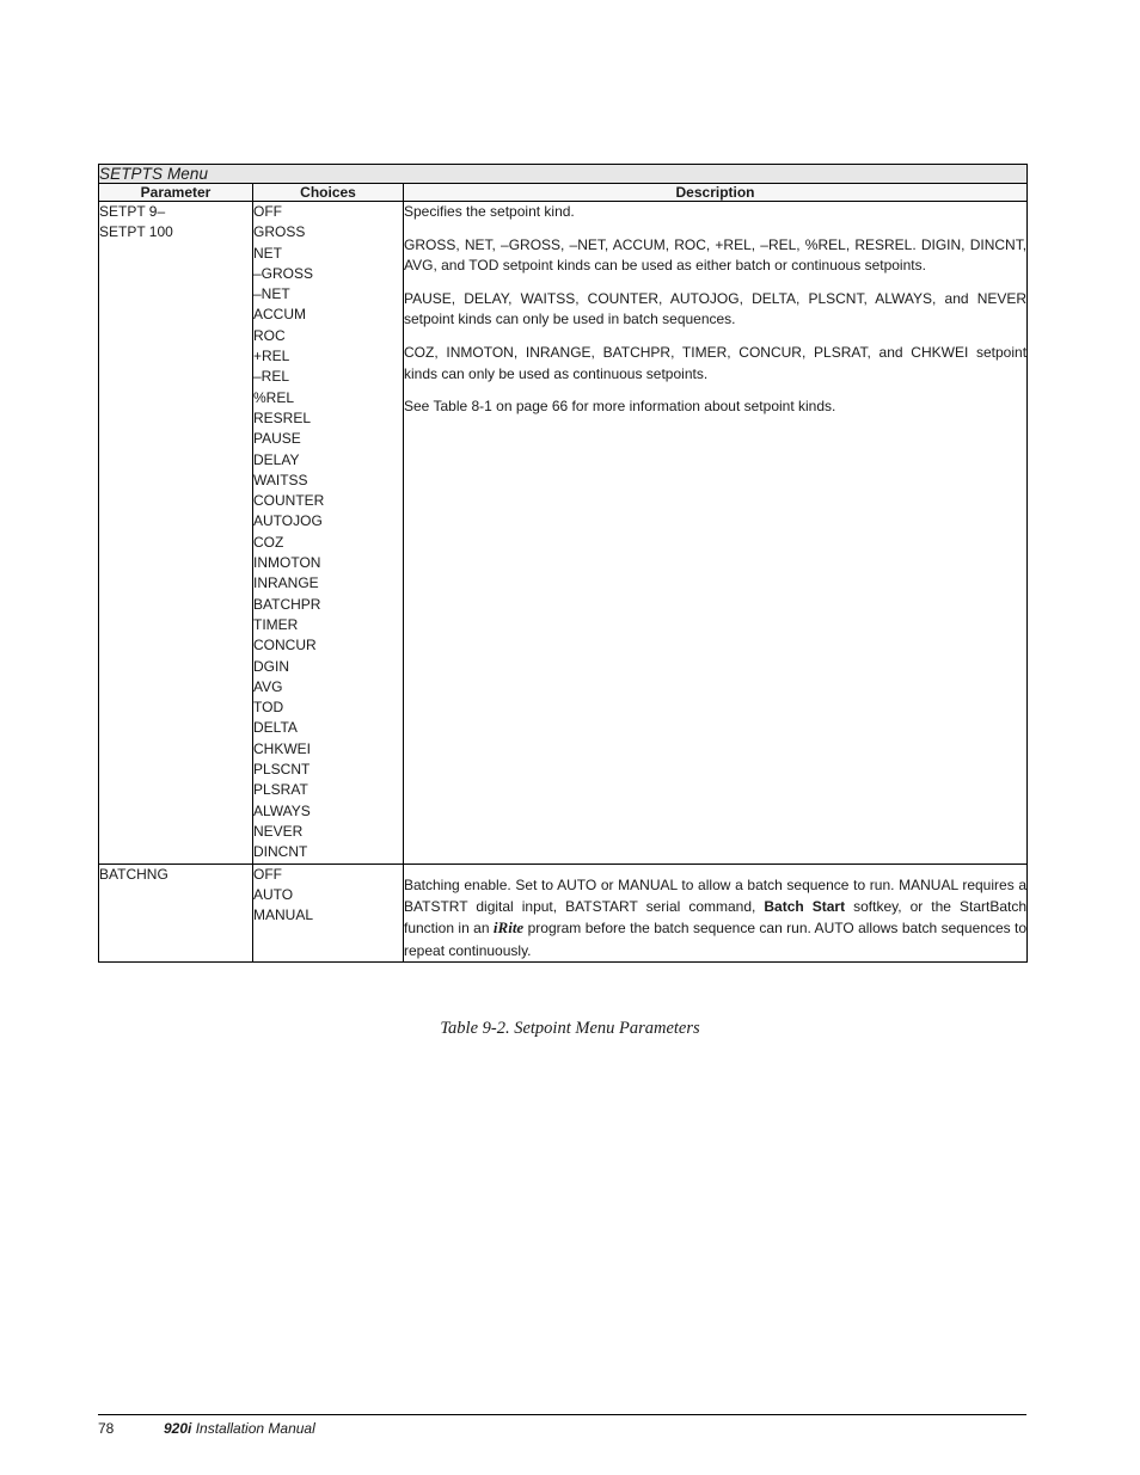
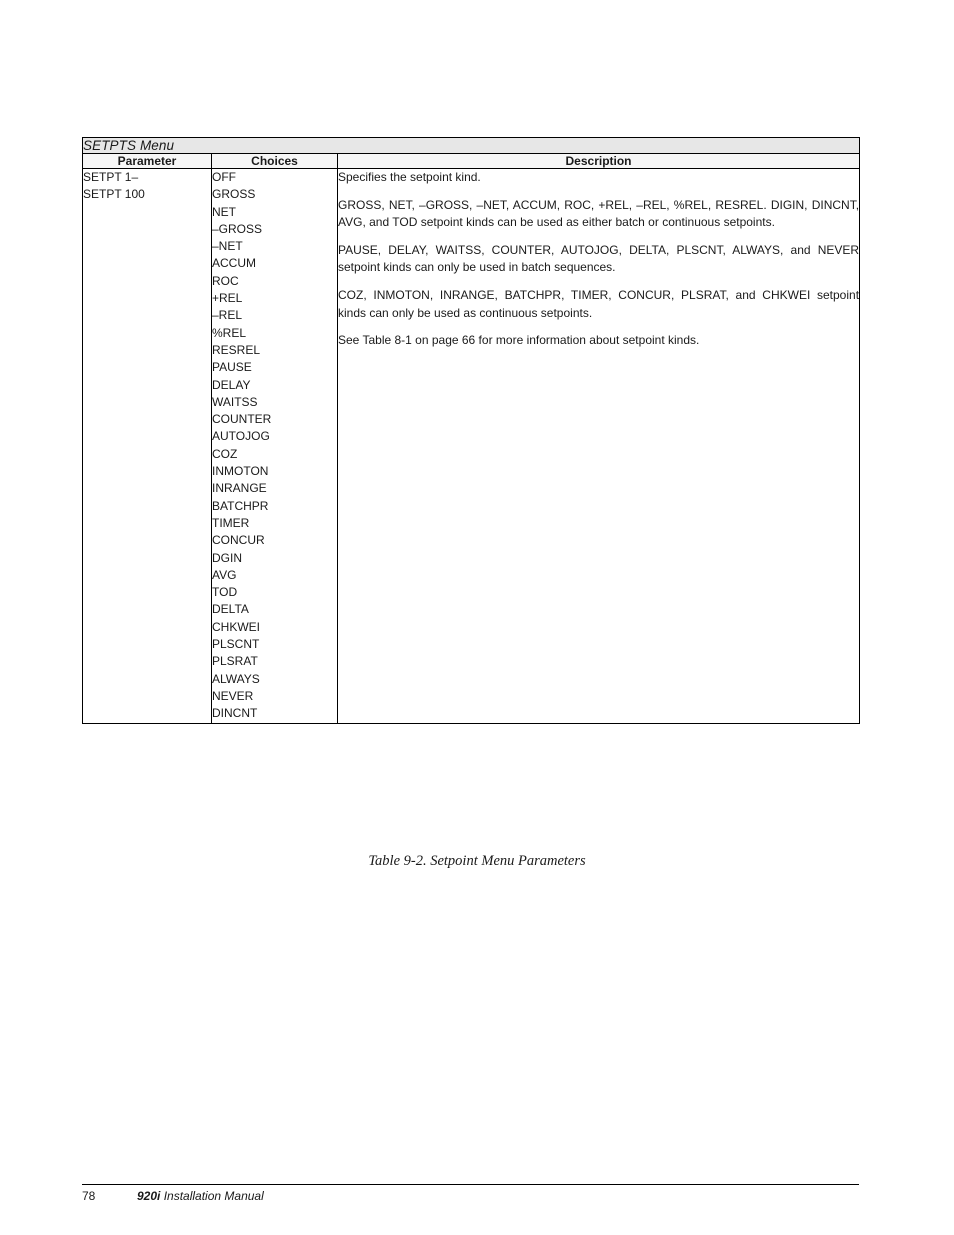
  SETPTS Menu
  Parameter	Choices	Description
- SETPT 9– SETPT 100	OFFGROSSNET–GROSS–NETACCUMROC+REL–REL%RELRESRELPAUSEDELAYWAITSSCOUNTERAUTOJOGCOZINMOTONINRANGEBATCHPRTIMERCONCURDGINAVGTODDELTACHKWEIPLSCNTPLSRATALWAYSNEVERDINCNT	Specifies the setpoint kind.GROSS, NET, –GROSS, –NET, ACCUM, ROC, +REL, –REL, %REL, RESREL. DIGIN, DINCNT, AVG, and TOD setpoint kinds can be used as either batch or continuous setpoints.PAUSE, DELAY, WAITSS, COUNTER, AUTOJOG, DELTA, PLSCNT, ALWAYS, and NEVER setpoint kinds can only be used in batch sequences.COZ, INMOTON, INRANGE, BATCHPR, TIMER, CONCUR, PLSRAT, and CHKWEI setpoint kinds can only be used as continuous setpoints.See Table 8-1 on page 66 for more information about setpoint kinds.
+ SETPT 1– SETPT 100	OFFGROSSNET–GROSS–NETACCUMROC+REL–REL%RELRESRELPAUSEDELAYWAITSSCOUNTERAUTOJOGCOZINMOTONINRANGEBATCHPRTIMERCONCURDGINAVGTODDELTACHKWEIPLSCNTPLSRATALWAYSNEVERDINCNT	Specifies the setpoint kind.GROSS, NET, –GROSS, –NET, ACCUM, ROC, +REL, –REL, %REL, RESREL. DIGIN, DINCNT, AVG, and TOD setpoint kinds can be used as either batch or continuous setpoints.PAUSE, DELAY, WAITSS, COUNTER, AUTOJOG, DELTA, PLSCNT, ALWAYS, and NEVER setpoint kinds can only be used in batch sequences.COZ, INMOTON, INRANGE, BATCHPR, TIMER, CONCUR, PLSRAT, and CHKWEI setpoint kinds can only be used as continuous setpoints.See Table 8-1 on page 66 for more information about setpoint kinds.
- BATCHNG	OFFAUTOMANUAL	Batching enable. Set to AUTO or MANUAL to allow a batch sequence to run. MANUAL requires a BATSTRT digital input, BATSTART serial command, Batch Start softkey, or the StartBatch function in an iRite program before the batch sequence can run. AUTO allows batch sequences to repeat continuously.
  Table 9-2. Setpoint Menu Parameters
  78 920i Installation Manual
